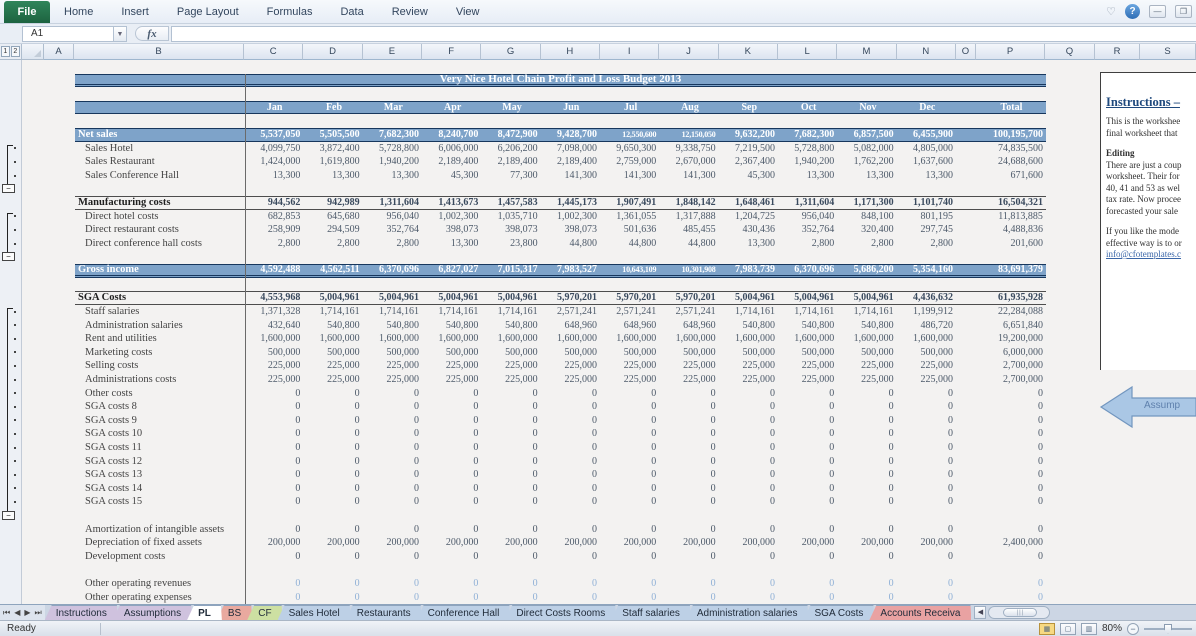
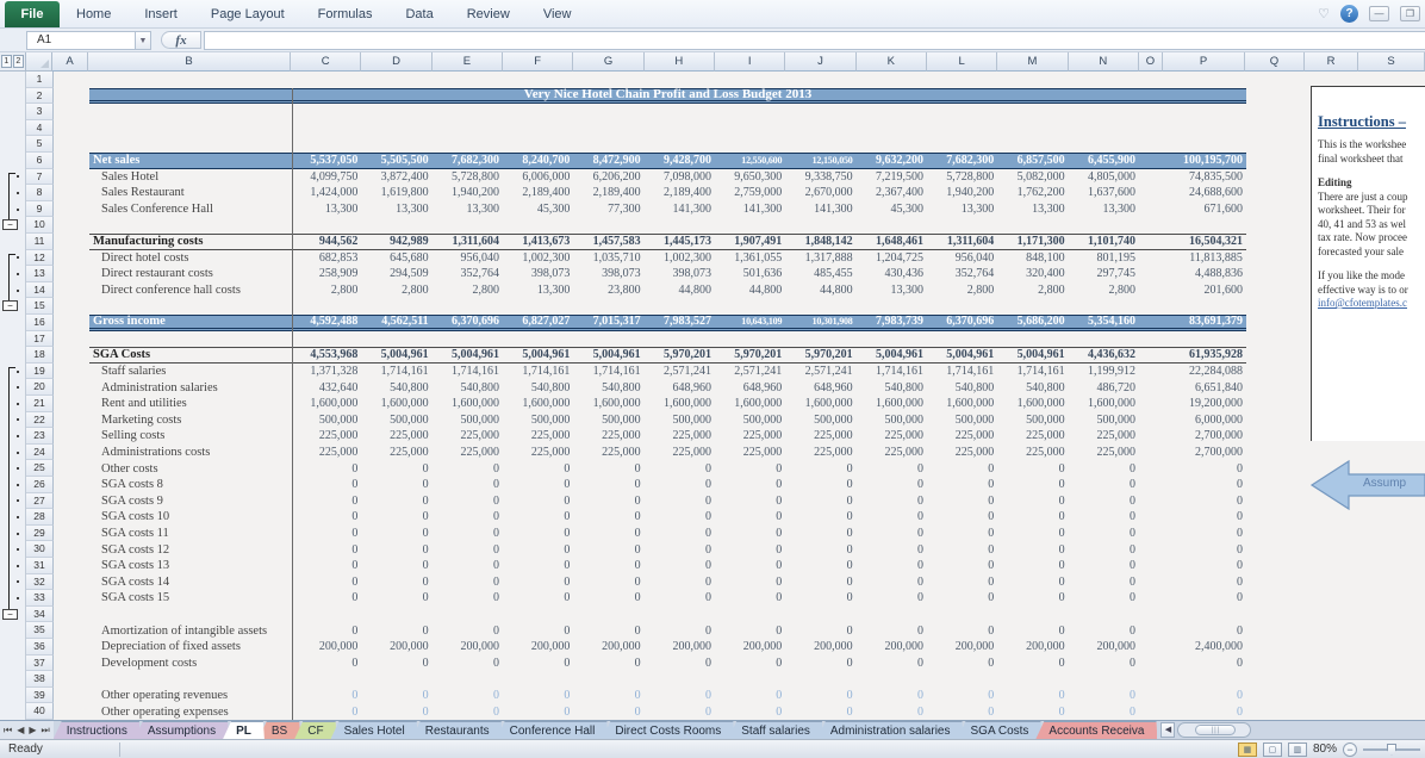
  File
  Home
  Insert
  Page Layout
  Formulas
  Data
  Review
  View
  ♡
  ?
  —
  ❐
  A1
  fx
  A
  B
  C
  D
  E
  F
  G
  H
  I
  J
  K
  L
  M
  N
  O
  P
  Q
  R
  S
  −
  −
  −
+ 1
+ 2
+ 3
+ 4
+ 5
+ 6
+ 7
+ 8
+ 9
+ 10
+ 11
+ 12
+ 13
+ 14
+ 15
+ 16
+ 17
+ 18
+ 19
+ 20
+ 21
+ 22
+ 23
+ 24
+ 25
+ 26
+ 27
+ 28
+ 29
+ 30
+ 31
+ 32
+ 33
+ 34
+ 35
+ 36
+ 37
+ 38
+ 39
+ 40
  Very Nice Hotel Chain Profit and Loss Budget 2013
- Jan
- Feb
- Mar
- Apr
- May
- Jun
- Jul
- Aug
- Sep
- Oct
- Nov
- Dec
- Total
  Net sales
  5,537,050
  5,505,500
  7,682,300
  8,240,700
  8,472,900
  9,428,700
  12,550,600
  12,150,050
  9,632,200
  7,682,300
  6,857,500
  6,455,900
  100,195,700
  Sales Hotel
  4,099,750
  3,872,400
  5,728,800
  6,006,000
  6,206,200
  7,098,000
  9,650,300
  9,338,750
  7,219,500
  5,728,800
  5,082,000
  4,805,000
  74,835,500
  Sales Restaurant
  1,424,000
  1,619,800
  1,940,200
  2,189,400
  2,189,400
  2,189,400
  2,759,000
  2,670,000
  2,367,400
  1,940,200
  1,762,200
  1,637,600
  24,688,600
  Sales Conference Hall
  13,300
  13,300
  13,300
  45,300
  77,300
  141,300
  141,300
  141,300
  45,300
  13,300
  13,300
  13,300
  671,600
  Manufacturing costs
  944,562
  942,989
  1,311,604
  1,413,673
  1,457,583
  1,445,173
  1,907,491
  1,848,142
  1,648,461
  1,311,604
  1,171,300
  1,101,740
  16,504,321
  Direct hotel costs
  682,853
  645,680
  956,040
  1,002,300
  1,035,710
  1,002,300
  1,361,055
  1,317,888
  1,204,725
  956,040
  848,100
  801,195
  11,813,885
  Direct restaurant costs
  258,909
  294,509
  352,764
  398,073
  398,073
  398,073
  501,636
  485,455
  430,436
  352,764
  320,400
  297,745
  4,488,836
  Direct conference hall costs
  2,800
  2,800
  2,800
  13,300
  23,800
  44,800
  44,800
  44,800
  13,300
  2,800
  2,800
  2,800
  201,600
  Gross income
  4,592,488
  4,562,511
  6,370,696
  6,827,027
  7,015,317
  7,983,527
  10,643,109
  10,301,908
  7,983,739
  6,370,696
  5,686,200
  5,354,160
  83,691,379
  SGA Costs
  4,553,968
  5,004,961
  5,004,961
  5,004,961
  5,004,961
  5,970,201
  5,970,201
  5,970,201
  5,004,961
  5,004,961
  5,004,961
  4,436,632
  61,935,928
  Staff salaries
  1,371,328
  1,714,161
  1,714,161
  1,714,161
  1,714,161
  2,571,241
  2,571,241
  2,571,241
  1,714,161
  1,714,161
  1,714,161
  1,199,912
  22,284,088
  Administration salaries
  432,640
  540,800
  540,800
  540,800
  540,800
  648,960
  648,960
  648,960
  540,800
  540,800
  540,800
  486,720
  6,651,840
  Rent and utilities
  1,600,000
  1,600,000
  1,600,000
  1,600,000
  1,600,000
  1,600,000
  1,600,000
  1,600,000
  1,600,000
  1,600,000
  1,600,000
  1,600,000
  19,200,000
  Marketing costs
  500,000
  500,000
  500,000
  500,000
  500,000
  500,000
  500,000
  500,000
  500,000
  500,000
  500,000
  500,000
  6,000,000
  Selling costs
  225,000
  225,000
  225,000
  225,000
  225,000
  225,000
  225,000
  225,000
  225,000
  225,000
  225,000
  225,000
  2,700,000
  Administrations costs
  225,000
  225,000
  225,000
  225,000
  225,000
  225,000
  225,000
  225,000
  225,000
  225,000
  225,000
  225,000
  2,700,000
  Other costs
  0
  0
  0
  0
  0
  0
  0
  0
  0
  0
  0
  0
  0
  SGA costs 8
  0
  0
  0
  0
  0
  0
  0
  0
  0
  0
  0
  0
  0
  SGA costs 9
  0
  0
  0
  0
  0
  0
  0
  0
  0
  0
  0
  0
  0
  SGA costs 10
  0
  0
  0
  0
  0
  0
  0
  0
  0
  0
  0
  0
  0
  SGA costs 11
  0
  0
  0
  0
  0
  0
  0
  0
  0
  0
  0
  0
  0
  SGA costs 12
  0
  0
  0
  0
  0
  0
  0
  0
  0
  0
  0
  0
  0
  SGA costs 13
  0
  0
  0
  0
  0
  0
  0
  0
  0
  0
  0
  0
  0
  SGA costs 14
  0
  0
  0
  0
  0
  0
  0
  0
  0
  0
  0
  0
  0
  SGA costs 15
  0
  0
  0
  0
  0
  0
  0
  0
  0
  0
  0
  0
  0
  Amortization of intangible assets
  0
  0
  0
  0
  0
  0
  0
  0
  0
  0
  0
  0
  0
  Depreciation of fixed assets
  200,000
  200,000
  200,000
  200,000
  200,000
  200,000
  200,000
  200,000
  200,000
  200,000
  200,000
  200,000
  2,400,000
  Development costs
  0
  0
  0
  0
  0
  0
  0
  0
  0
  0
  0
  0
  0
  Other operating revenues
  0
  0
  0
  0
  0
  0
  0
  0
  0
  0
  0
  0
  0
  Other operating expenses
  0
  0
  0
  0
  0
  0
  0
  0
  0
  0
  0
  0
  0
  Instructions –
  This is the workshee
  final worksheet that
  Editing
  There are just a coup
  worksheet. Their for
  40, 41 and 53 as wel
  tax rate. Now procee
  forecasted your sale
  If you like the mode
  effective way is to or
  info@cfotemplates.c
  Assump
  ⏮
  ◀
  ▶
  ⏭
  Instructions
  Assumptions
  PL
  BS
  CF
  Sales Hotel
  Restaurants
  Conference Hall
  Direct Costs Rooms
  Staff salaries
  Administration salaries
  SGA Costs
  Accounts Receiva
  Ready
  80%
  −
